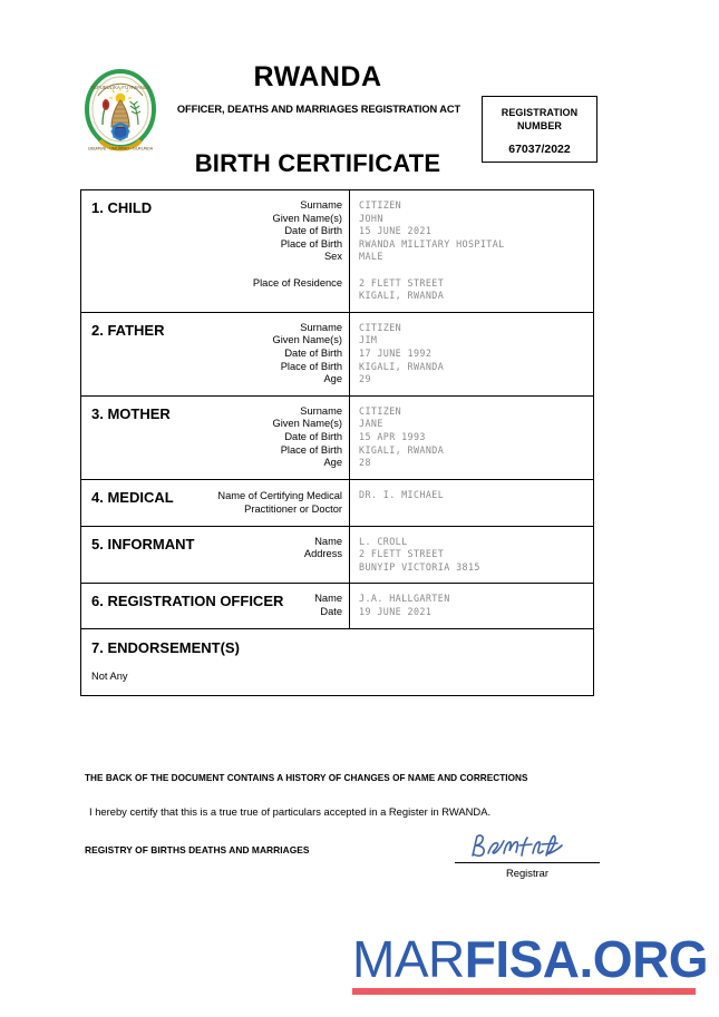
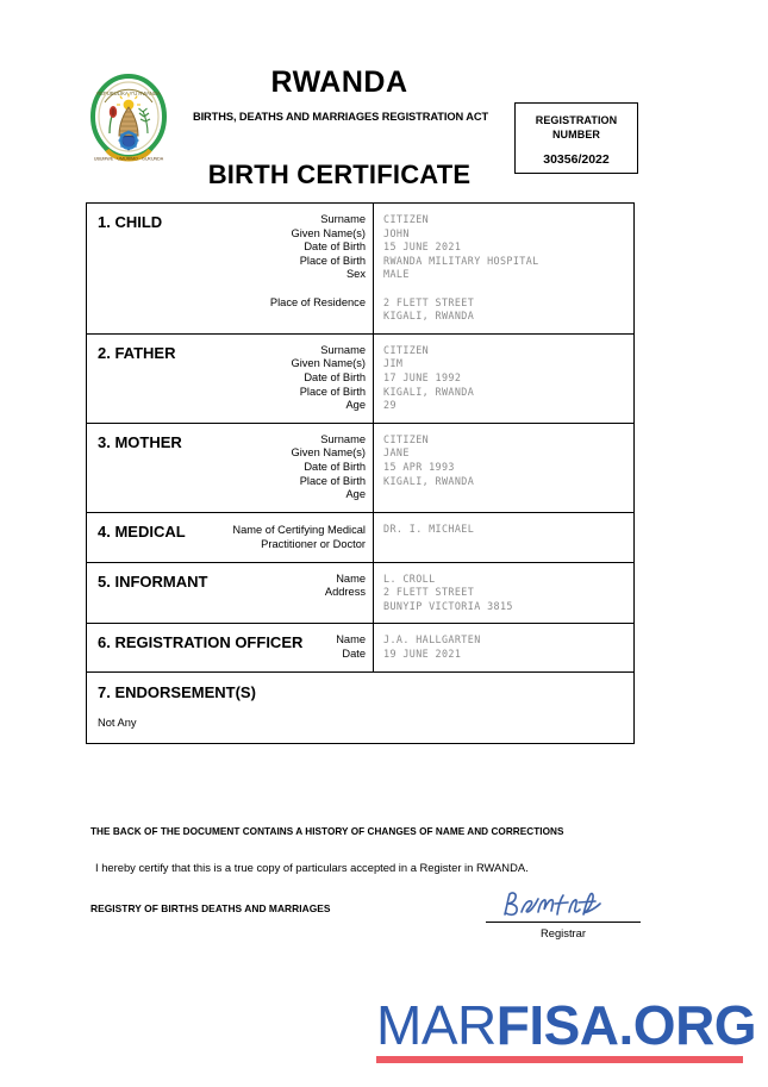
  RWANDA
- OFFICER, DEATHS AND MARRIAGES REGISTRATION ACT
+ BIRTHS, DEATHS AND MARRIAGES REGISTRATION ACT
  BIRTH CERTIFICATE
  REGISTRATION
  NUMBER
- 67037/2022
+ 30356/2022
  1. CHILD
  Surname
  Given Name(s)
  Date of Birth
  Place of Birth
  Sex
  Place of Residence
  CITIZEN
  JOHN
  15 JUNE 2021
  RWANDA MILITARY HOSPITAL
  MALE
  2 FLETT STREET
  KIGALI, RWANDA
  2. FATHER
  Surname
  Given Name(s)
  Date of Birth
  Place of Birth
  Age
  CITIZEN
  JIM
  17 JUNE 1992
  KIGALI, RWANDA
  29
  3. MOTHER
  Surname
  Given Name(s)
  Date of Birth
  Place of Birth
  Age
  CITIZEN
  JANE
  15 APR 1993
  KIGALI, RWANDA
- 28
  4. MEDICAL
  Name of Certifying Medical
  Practitioner or Doctor
  DR. I. MICHAEL
  5. INFORMANT
  Name
  Address
  L. CROLL
  2 FLETT STREET
  BUNYIP VICTORIA 3815
  6. REGISTRATION OFFICER
  Name
  Date
  J.A. HALLGARTEN
  19 JUNE 2021
  7. ENDORSEMENT(S)
  Not Any
  THE BACK OF THE DOCUMENT CONTAINS A HISTORY OF CHANGES OF NAME AND CORRECTIONS
- I hereby certify that this is a true true of particulars accepted in a Register in RWANDA.
+ I hereby certify that this is a true copy of particulars accepted in a Register in RWANDA.
  REGISTRY OF BIRTHS DEATHS AND MARRIAGES
  Registrar
  MARFISA.ORG
